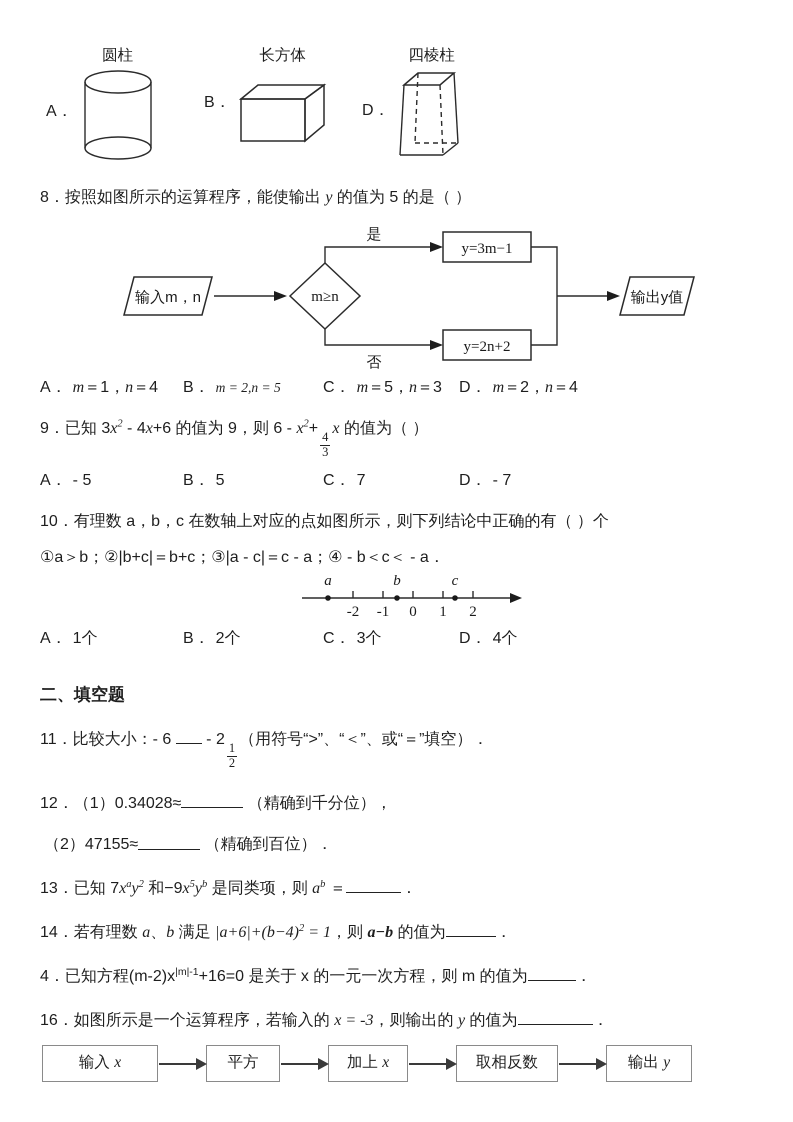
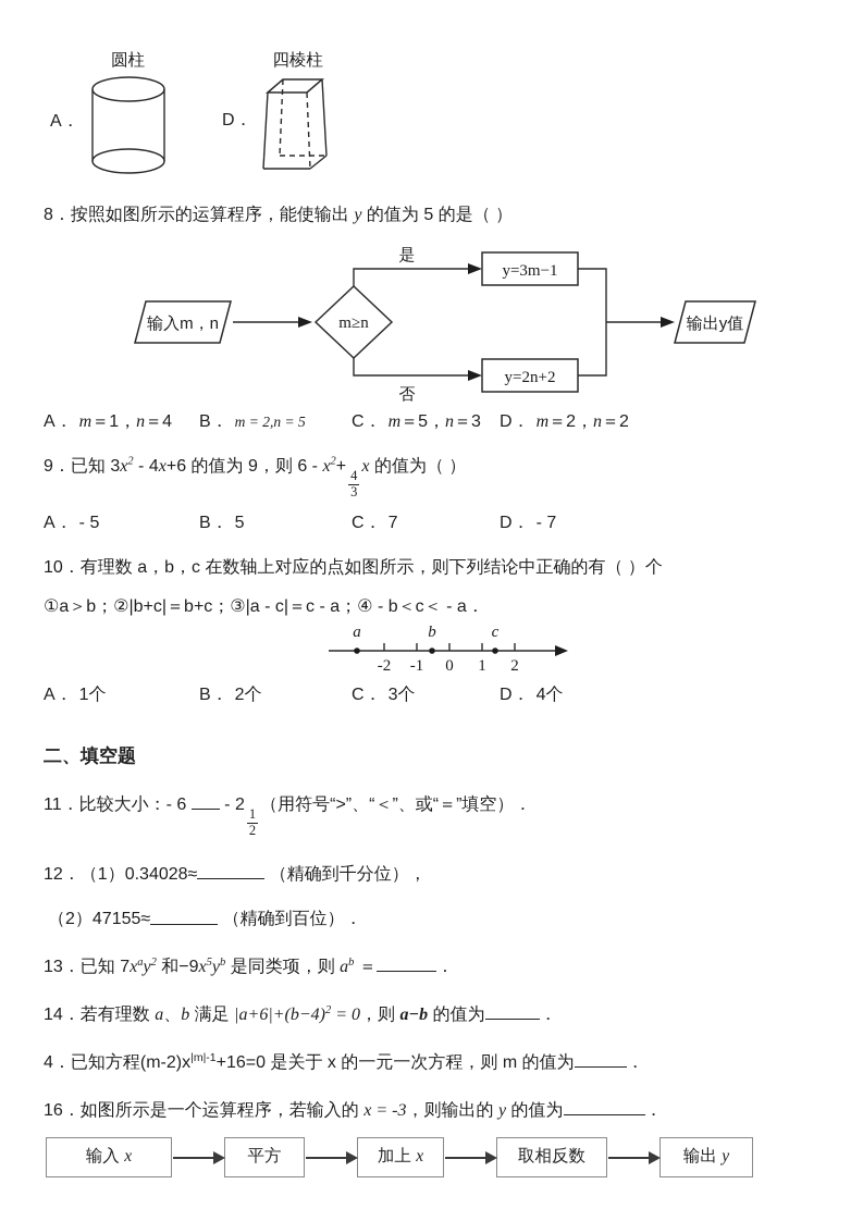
  A．
  圆柱
- B．
- 长方体
  D．
  四棱柱
  8．按照如图所示的运算程序，能使输出 y 的值为 5 的是（ ）
  输入m，n
  m≥n
  是
  y=3m−1
  否
  y=2n+2
  输出y值
  A． m＝1，n＝4
  B． m = 2,n = 5
  C． m＝5，n＝3
- D． m＝2，n＝4
+ D． m＝2，n＝2
  9．已知 3x2 - 4x+6 的值为 9，则 6 - x2+
  4
  3
  x 的值为（ ）
  A． - 5
  B． 5
  C． 7
  D． - 7
  10．有理数 a，b，c 在数轴上对应的点如图所示，则下列结论中正确的有（ ）个
  ①a＞b；②|b+c|＝b+c；③|a - c|＝c - a；④ - b＜c＜ - a．
  a
  b
  c
  -2
  -1
  0
  1
  2
  A． 1个
  B． 2个
  C． 3个
  D． 4个
  二、填空题
  11．比较大小：- 6 - 2
  1
  2
  （用符号“>”、“＜”、或“＝”填空）．
  12．（1）0.34028≈ （精确到千分位），
  （2）47155≈ （精确到百位）．
  13．已知 7xay2 和−9x5yb 是同类项，则 ab ＝ ．
- 14．若有理数 a、b 满足 |a+6|+(b−4)2 = 1，则 a−b 的值为 ．
+ 14．若有理数 a、b 满足 |a+6|+(b−4)2 = 0，则 a−b 的值为 ．
  4．已知方程(m-2)x|m|-1+16=0 是关于 x 的一元一次方程，则 m 的值为 ．
  16．如图所示是一个运算程序，若输入的 x = -3，则输出的 y 的值为 ．
  输入 x
  平方
  加上 x
  取相反数
  输出 y
